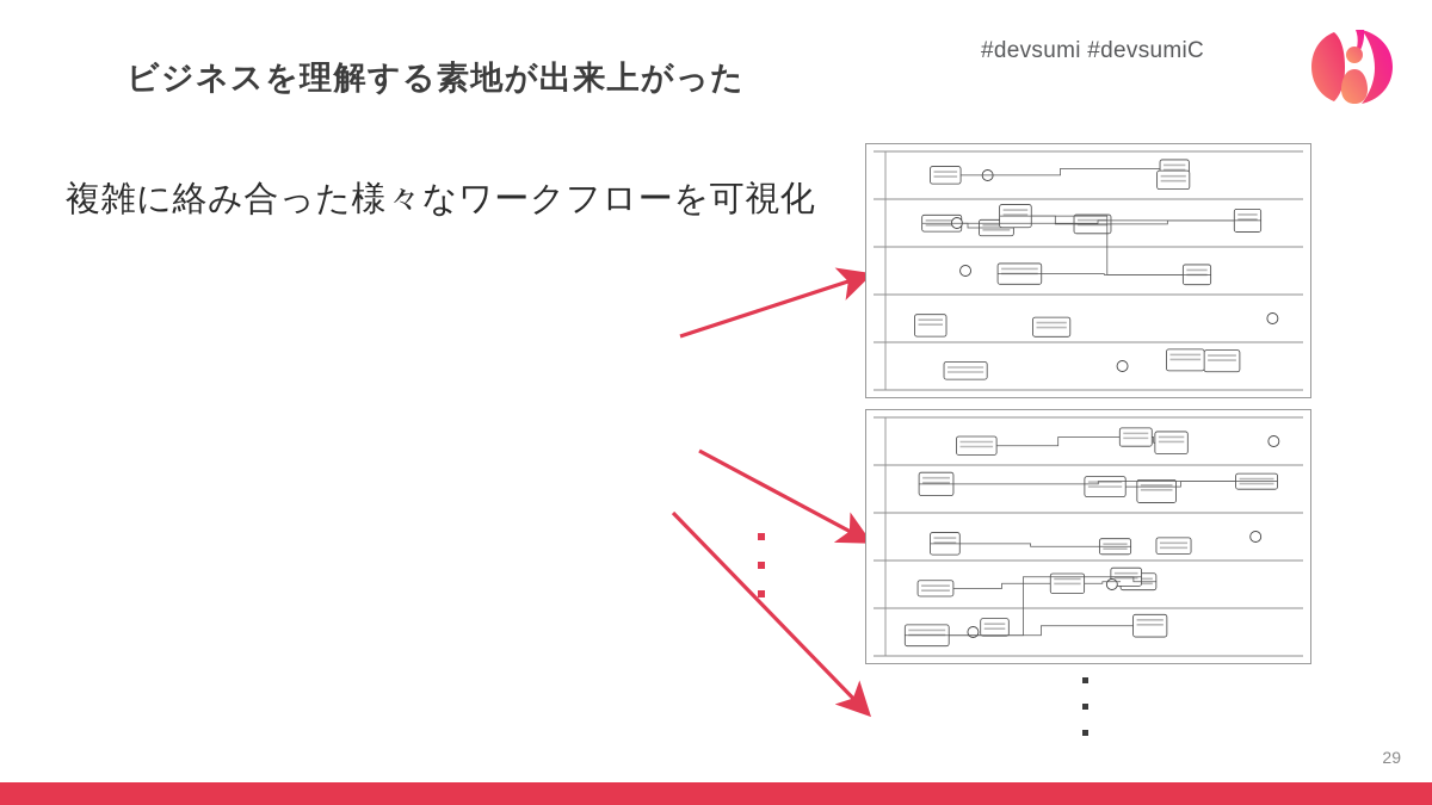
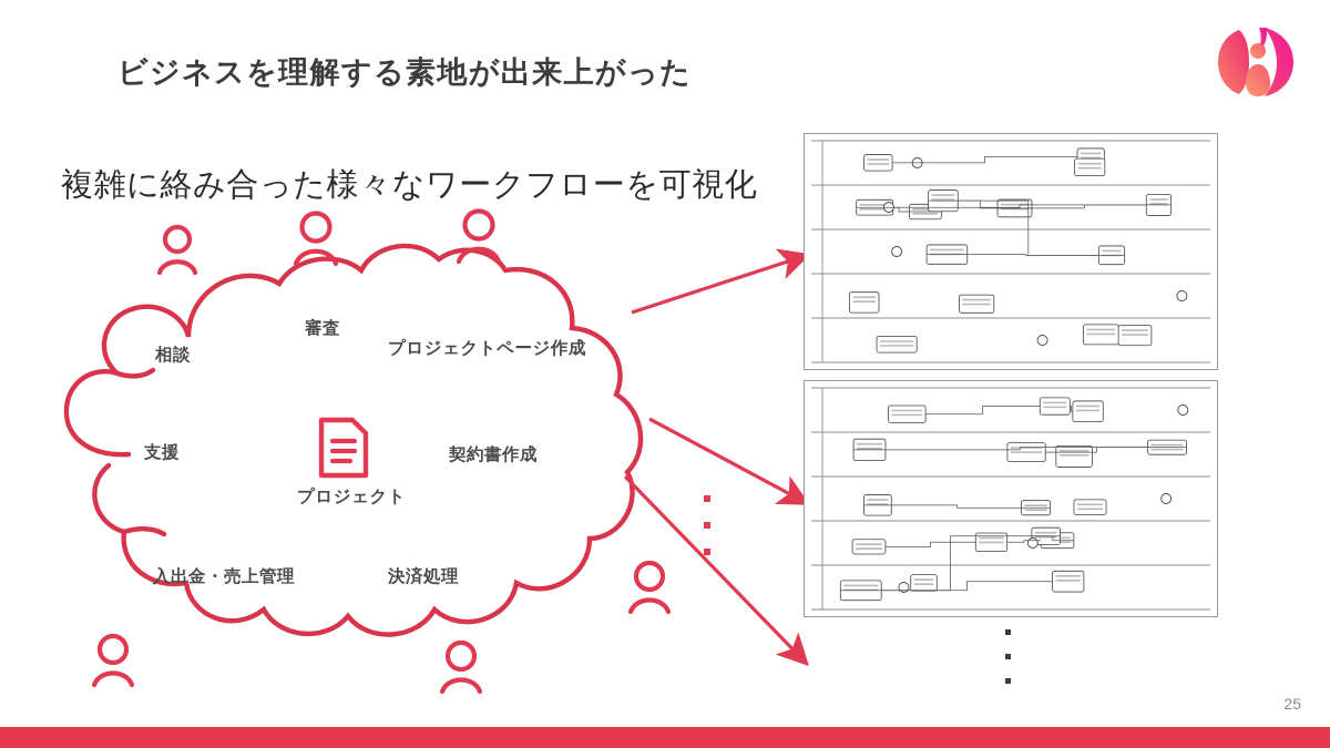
- #devsumi #devsumiC
  ビジネスを理解する素地が出来上がった
  複雑に絡み合った様々なワークフローを可視化
+ 相談
+ 審査
+ プロジェクトページ作成
+ 支援
+ 契約書作成
+ 入出金・売上管理
+ 決済処理
+ プロジェクト
- 29
+ 25
